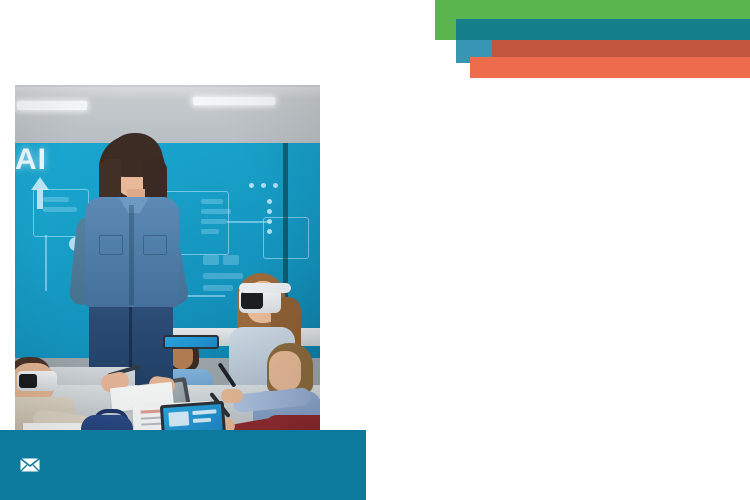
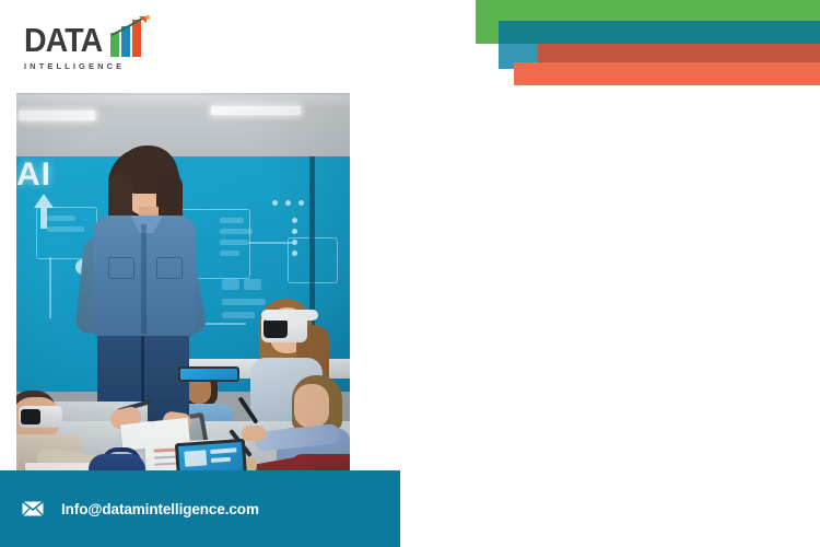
+ DATA
+ INTELLIGENCE
+ Info@datamintelligence.com
